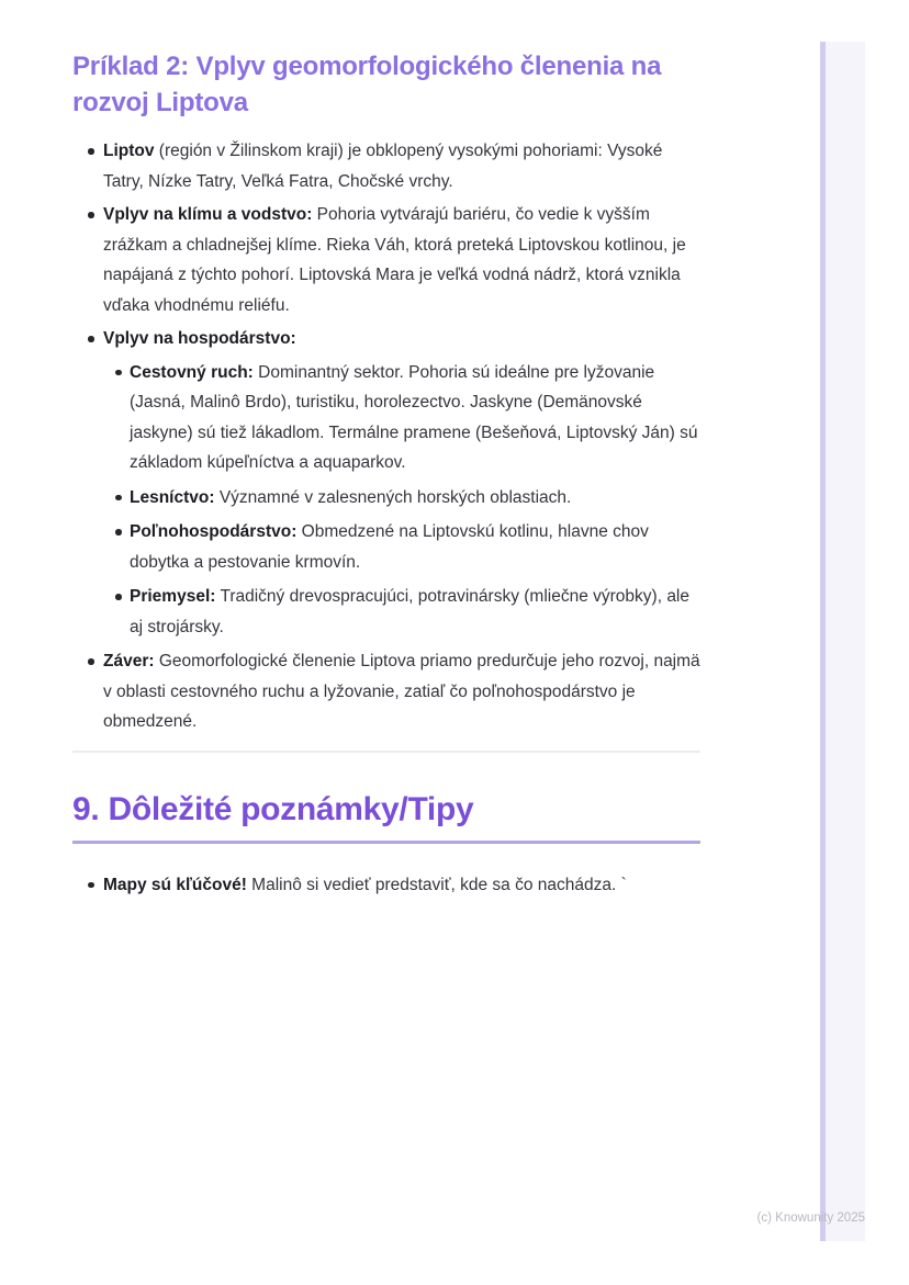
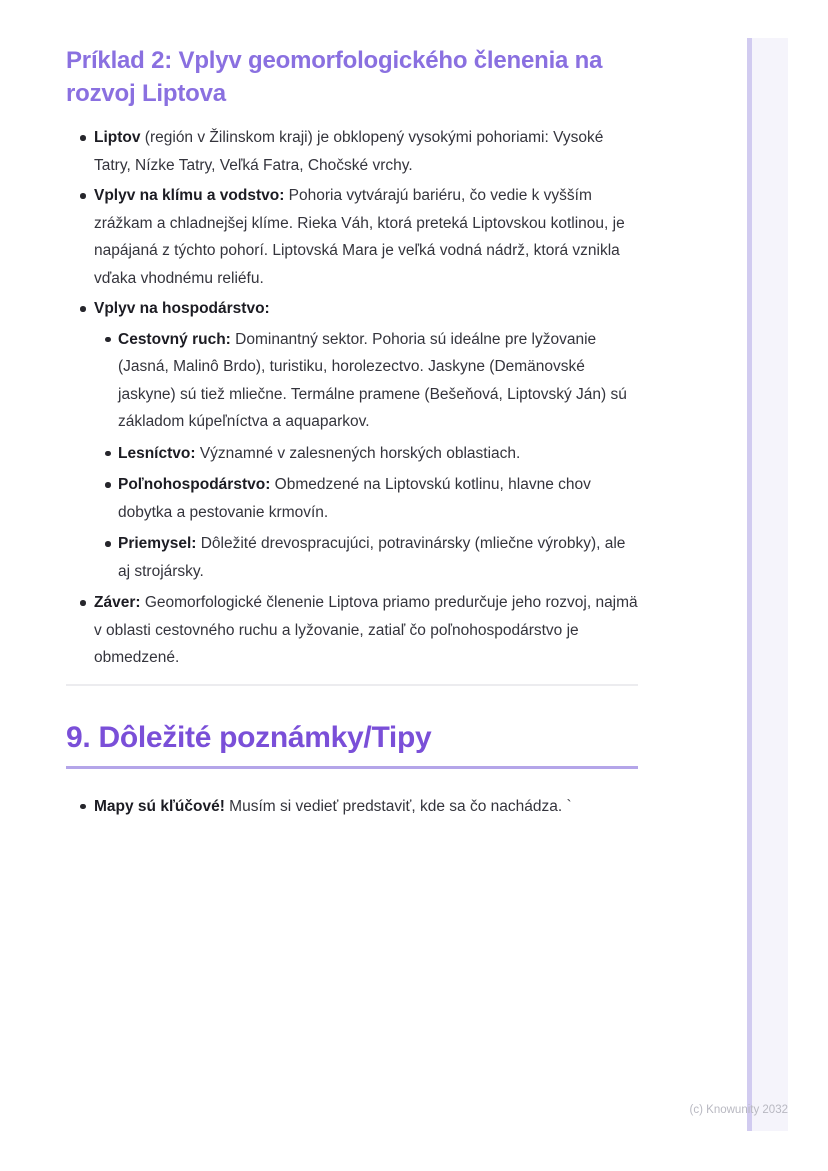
  Príklad 2: Vplyv geomorfologického členenia na rozvoj Liptova
  Liptov (región v Žilinskom kraji) je obklopený vysokými pohoriami: Vysoké Tatry, Nízke Tatry, Veľká Fatra, Chočské vrchy.
  Vplyv na klímu a vodstvo: Pohoria vytvárajú bariéru, čo vedie k vyšším zrážkam a chladnejšej klíme. Rieka Váh, ktorá preteká Liptovskou kotlinou, je napájaná z týchto pohorí. Liptovská Mara je veľká vodná nádrž, ktorá vznikla vďaka vhodnému reliéfu.
  Vplyv na hospodárstvo:
- Cestovný ruch: Dominantný sektor. Pohoria sú ideálne pre lyžovanie (Jasná, Malinô Brdo), turistiku, horolezectvo. Jaskyne (Demänovské jaskyne) sú tiež lákadlom. Termálne pramene (Bešeňová, Liptovský Ján) sú základom kúpeľníctva a aquaparkov.
+ Cestovný ruch: Dominantný sektor. Pohoria sú ideálne pre lyžovanie (Jasná, Malinô Brdo), turistiku, horolezectvo. Jaskyne (Demänovské jaskyne) sú tiež mliečne. Termálne pramene (Bešeňová, Liptovský Ján) sú základom kúpeľníctva a aquaparkov.
  Lesníctvo: Významné v zalesnených horských oblastiach.
  Poľnohospodárstvo: Obmedzené na Liptovskú kotlinu, hlavne chov dobytka a pestovanie krmovín.
- Priemysel: Tradičný drevospracujúci, potravinársky (mliečne výrobky), ale aj strojársky.
+ Priemysel: Dôležité drevospracujúci, potravinársky (mliečne výrobky), ale aj strojársky.
  Záver: Geomorfologické členenie Liptova priamo predurčuje jeho rozvoj, najmä v oblasti cestovného ruchu a lyžovanie, zatiaľ čo poľnohospodárstvo je obmedzené.
  9. Dôležité poznámky/Tipy
- Mapy sú kľúčové! Malinô si vedieť predstaviť, kde sa čo nachádza. `
+ Mapy sú kľúčové! Musím si vedieť predstaviť, kde sa čo nachádza. `
- (c) Knowunity 2025
+ (c) Knowunity 2032
